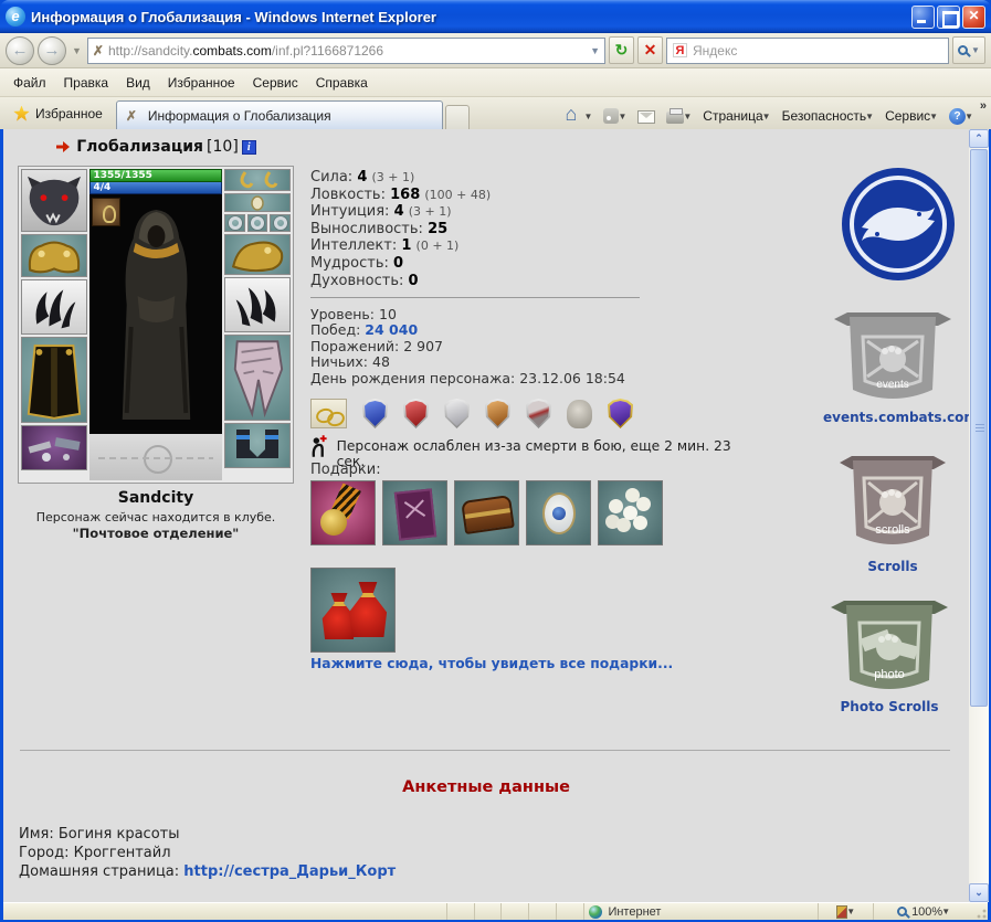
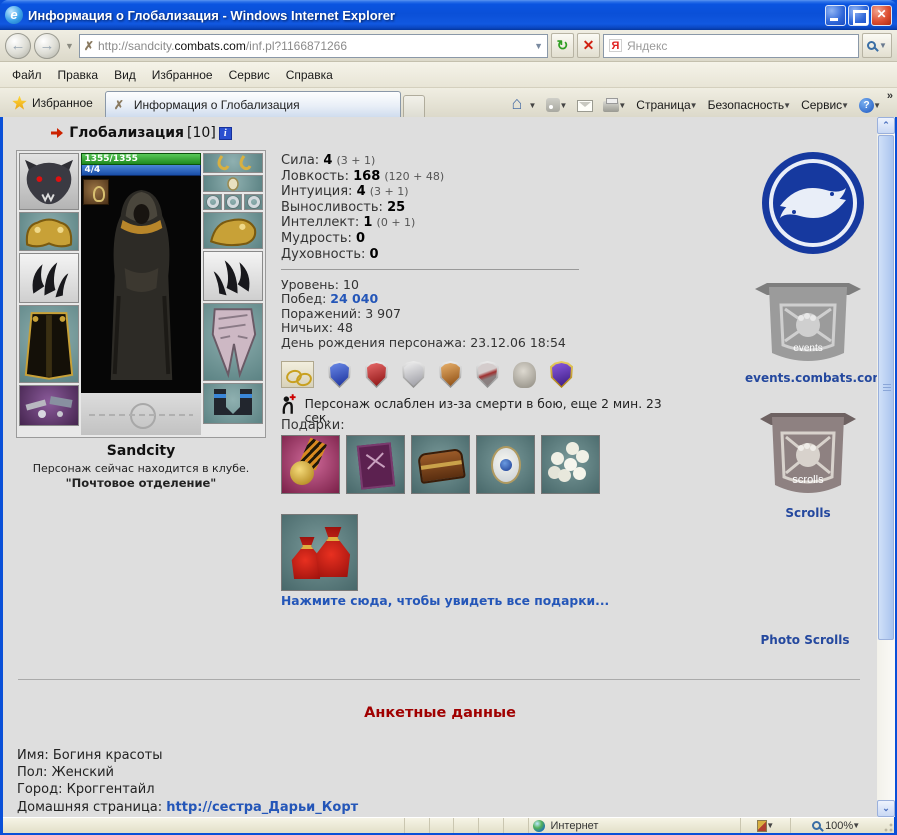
  e
  Информация о Глобализация - Windows Internet Explorer
  ←
  →
  ▼
  ✗
  http://sandcity.
  combats.com
  /inf.pl?1166871266
  ▼
  ↻
  ✕
  Я
  Яндекс
  ▼
  Файл
  Правка
  Вид
  Избранное
  Сервис
  Справка
  Избранное
  ✗
  Информация о Глобализация
  ▼
  ▼
  ▼
  Страница
  ▼
  Безопасность
  ▼
  Сервис
  ▼
  ?
  ▼
  »
  Глобализация
  [10]
  i
  1355/1355
  4/4
  Sandcity
  Персонаж сейчас находится в клубе.
  "Почтовое отделение"
  Сила: 4 (3 + 1)
- Ловкость: 168 (100 + 48)
+ Ловкость: 168 (120 + 48)
  Интуиция: 4 (3 + 1)
  Выносливость: 25
  Интеллект: 1 (0 + 1)
  Мудрость: 0
  Духовность: 0
  Уровень: 10
  Побед: 24 040
- Поражений: 2 907
+ Поражений: 3 907
  Ничьих: 48
  День рождения персонажа: 23.12.06 18:54
  Персонаж ослаблен из-за смерти в бою, еще 2 мин. 23 сек.
  Подарки:
  Нажмите сюда, чтобы увидеть все подарки...
  events
  events.combats.co
  scrolls
  Scrolls
- photo
  Photo Scrolls
  Анкетные данные
  Имя: Богиня красоты
+ Пол: Женский
  Город: Кроггентайл
  Домашняя страница: http://сестра_Дарьи_Корт
  ⌃
  ⌄
  Интернет
  ▼
  100%
  ▼
